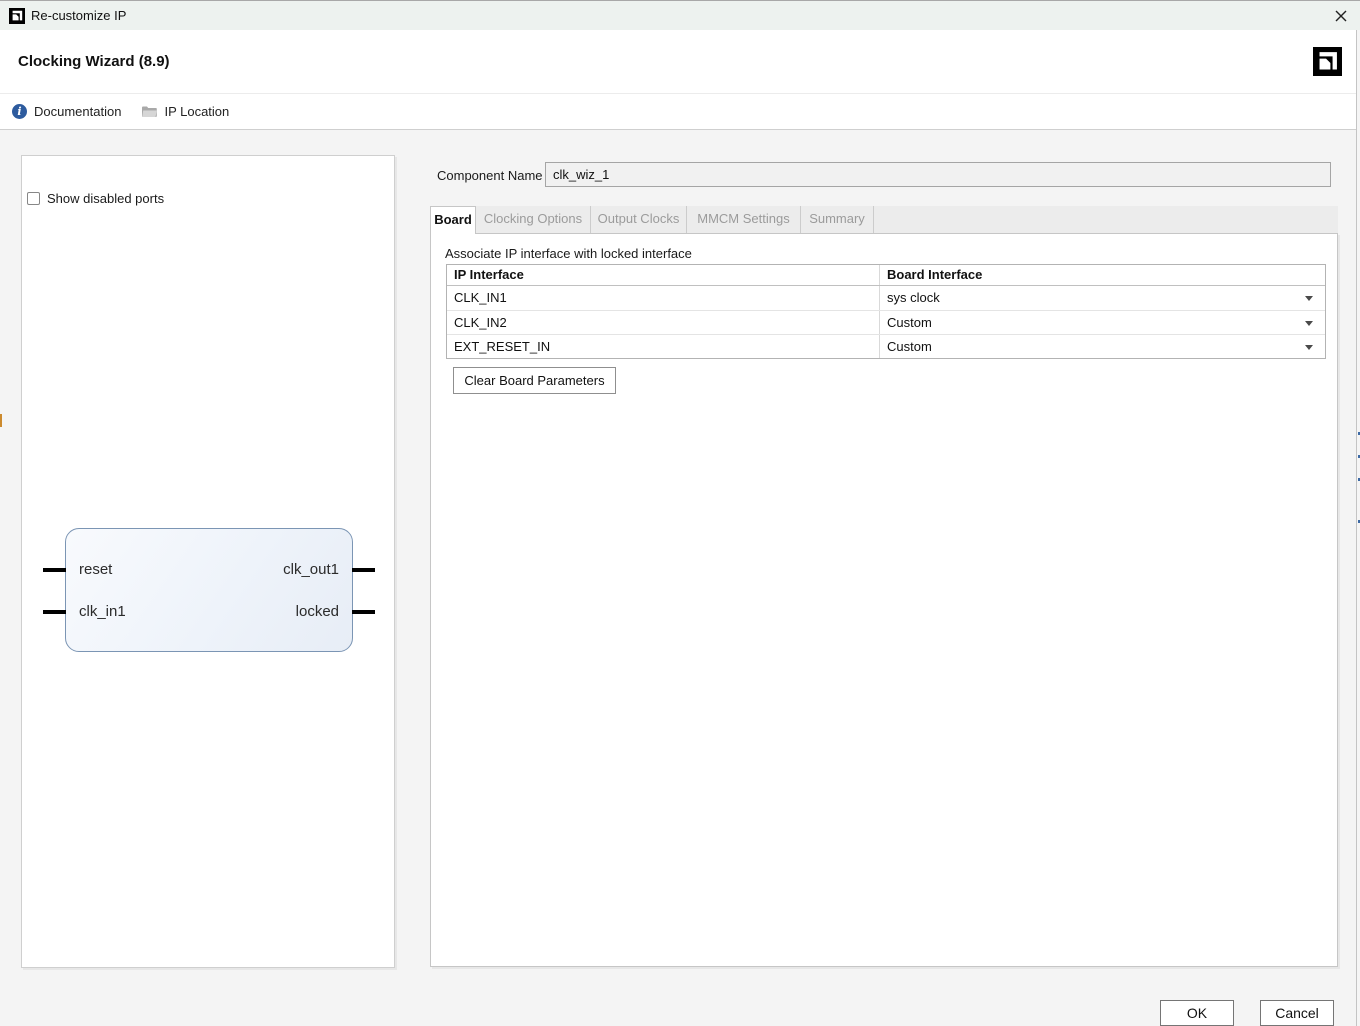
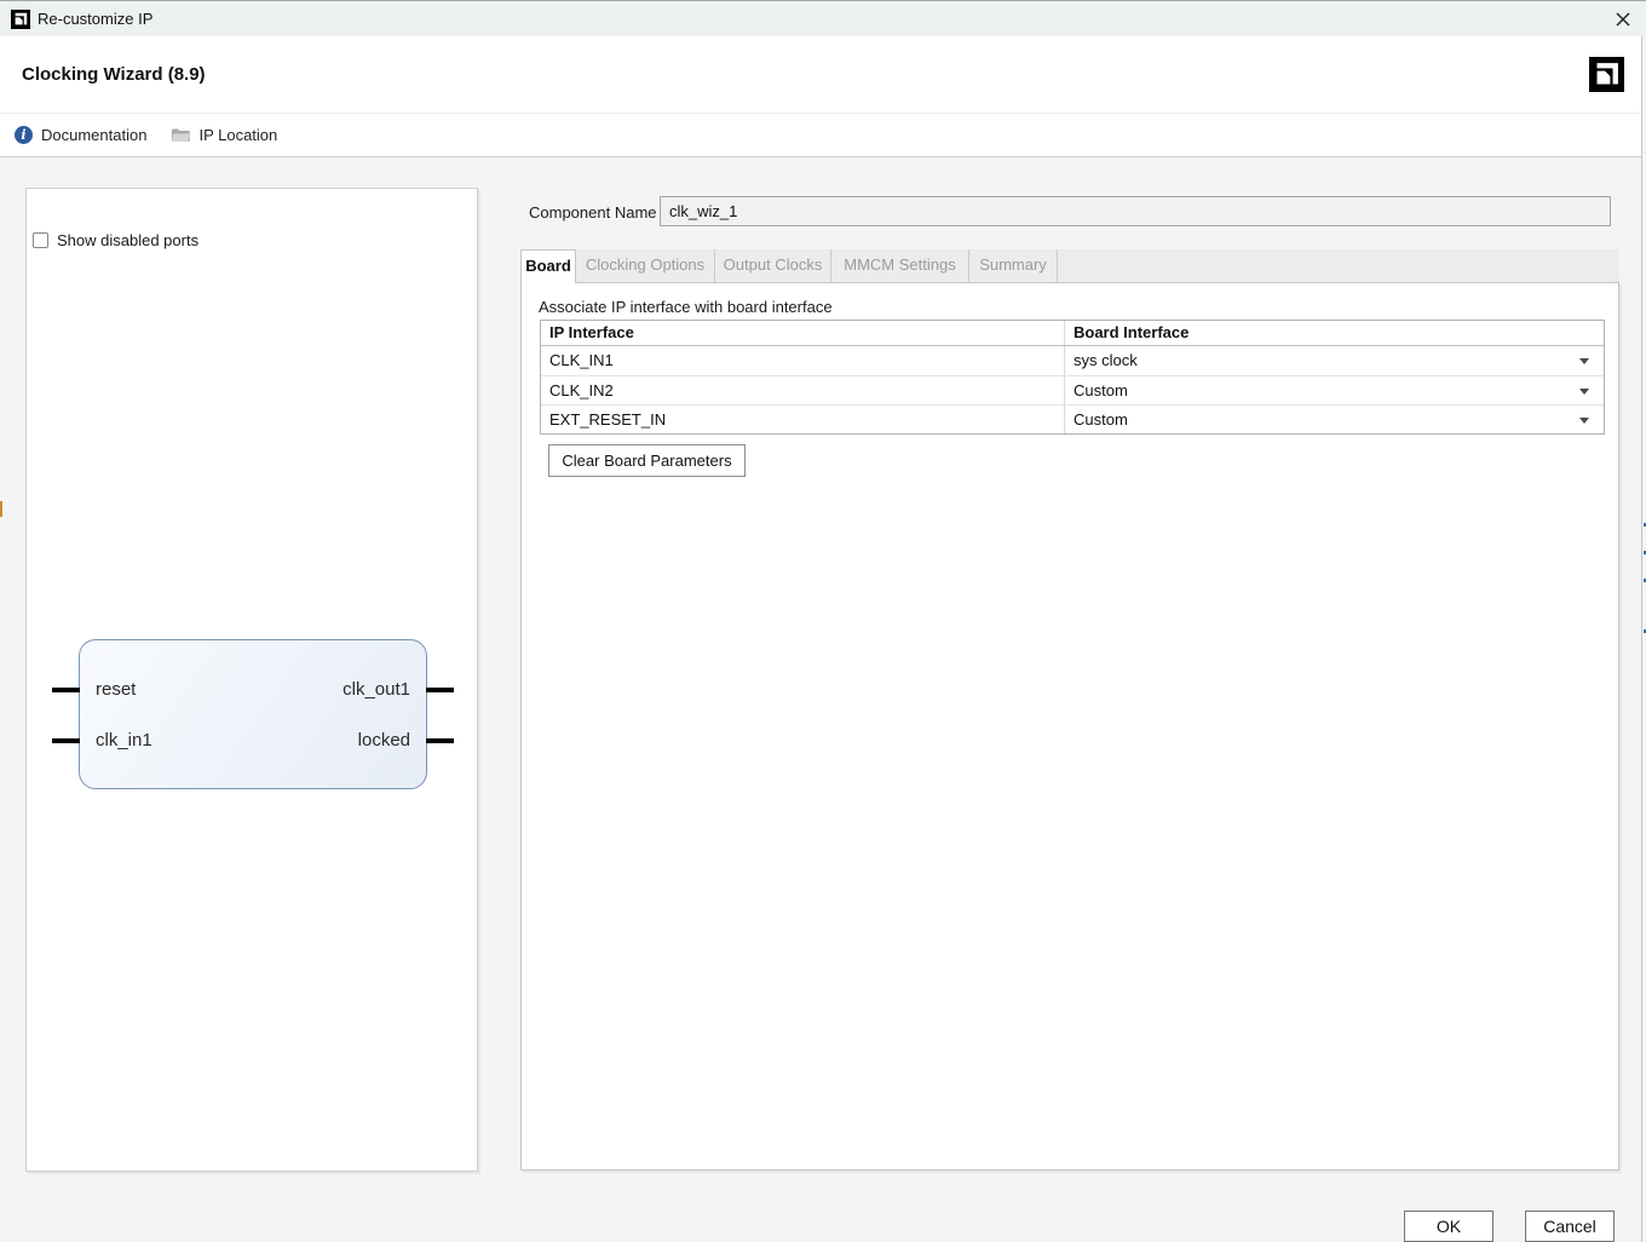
  Re-customize IP
  Clocking Wizard (8.9)
  i
  Documentation
  IP Location
  Show disabled ports
  reset
  clk_in1
  clk_out1
  locked
  Component Name
  clk_wiz_1
  Board
  Clocking Options
  Output Clocks
  MMCM Settings
  Summary
- Associate IP interface with locked interface
+ Associate IP interface with board interface
  IP Interface
  Board Interface
  CLK_IN1
  sys clock
  CLK_IN2
  Custom
  EXT_RESET_IN
  Custom
  Clear Board Parameters
  OK
  Cancel
